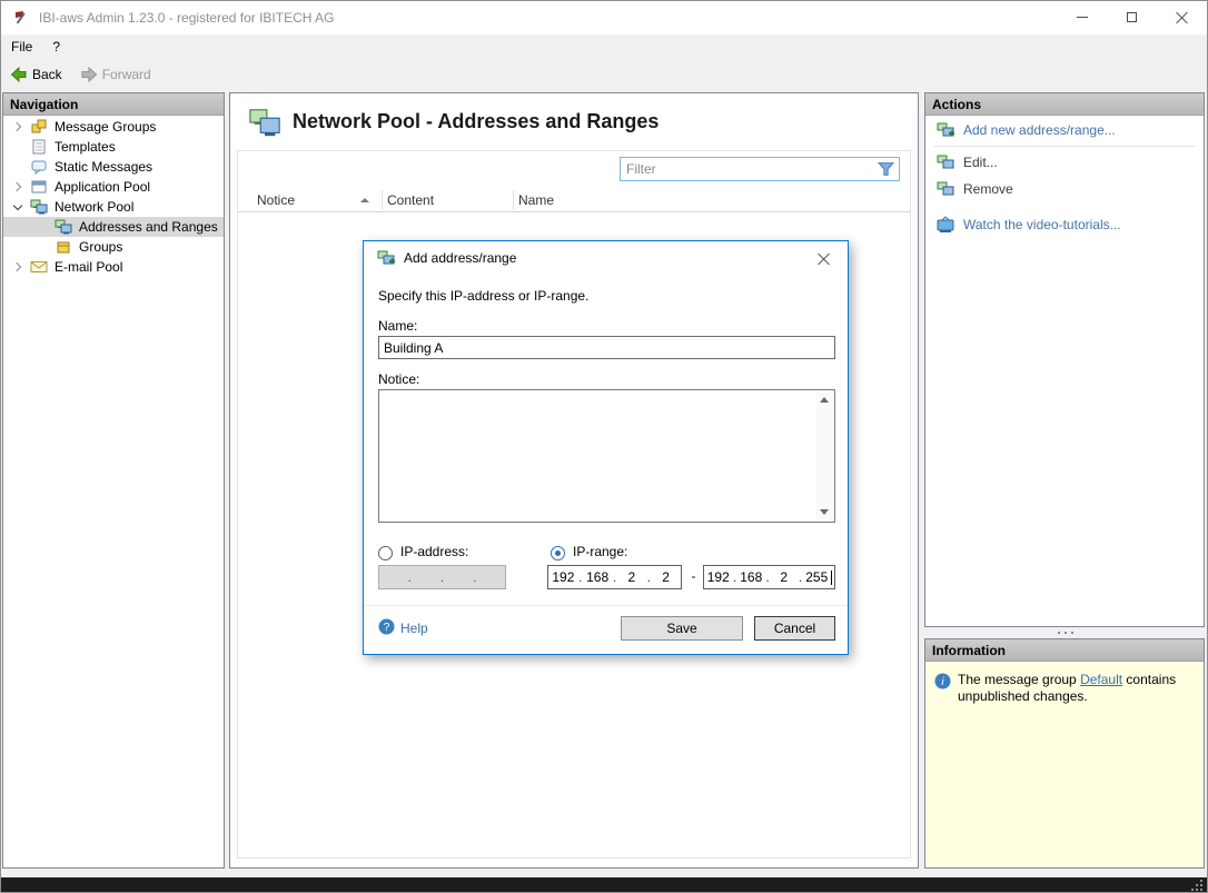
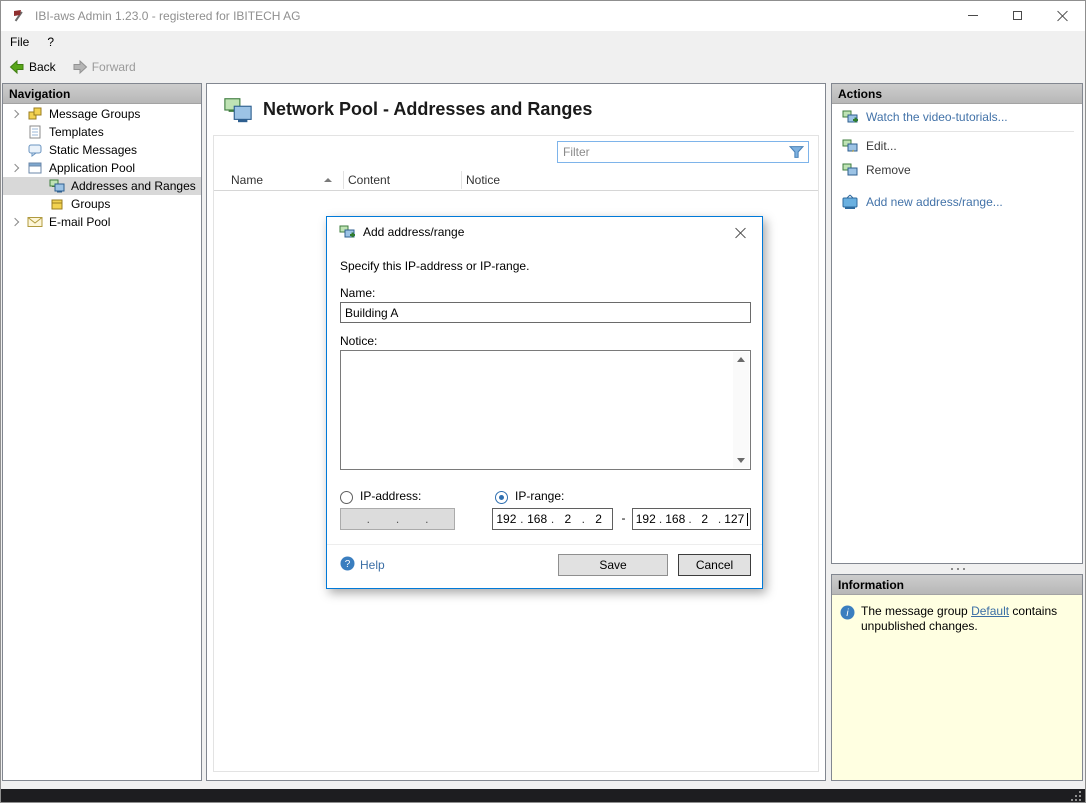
  IBI-aws Admin 1.23.0 - registered for IBITECH AG
  File
  ?
  Back
  Forward
  Navigation
  Message Groups
  Templates
  Static Messages
  Application Pool
- Network Pool
  Addresses and Ranges
  Groups
  E-mail Pool
  Network Pool - Addresses and Ranges
  Filter
- Notice
+ Name
  Content
- Name
+ Notice
  Actions
- Add new address/range...
+ Watch the video-tutorials...
  Edit...
  Remove
- Watch the video-tutorials...
+ Add new address/range...
  Information
  i
  The message group Default contains unpublished changes.
  Add address/range
  Specify this IP-address or IP-range.
  Name:
  Building A
  Notice:
  IP-address:
  IP-range:
  .
  .
  .
  192
  .
  168
  .
  2
  .
  2
  -
  192
  .
  168
  .
  2
  .
- 255
+ 127
  ?
  Help
  Save
  Cancel
